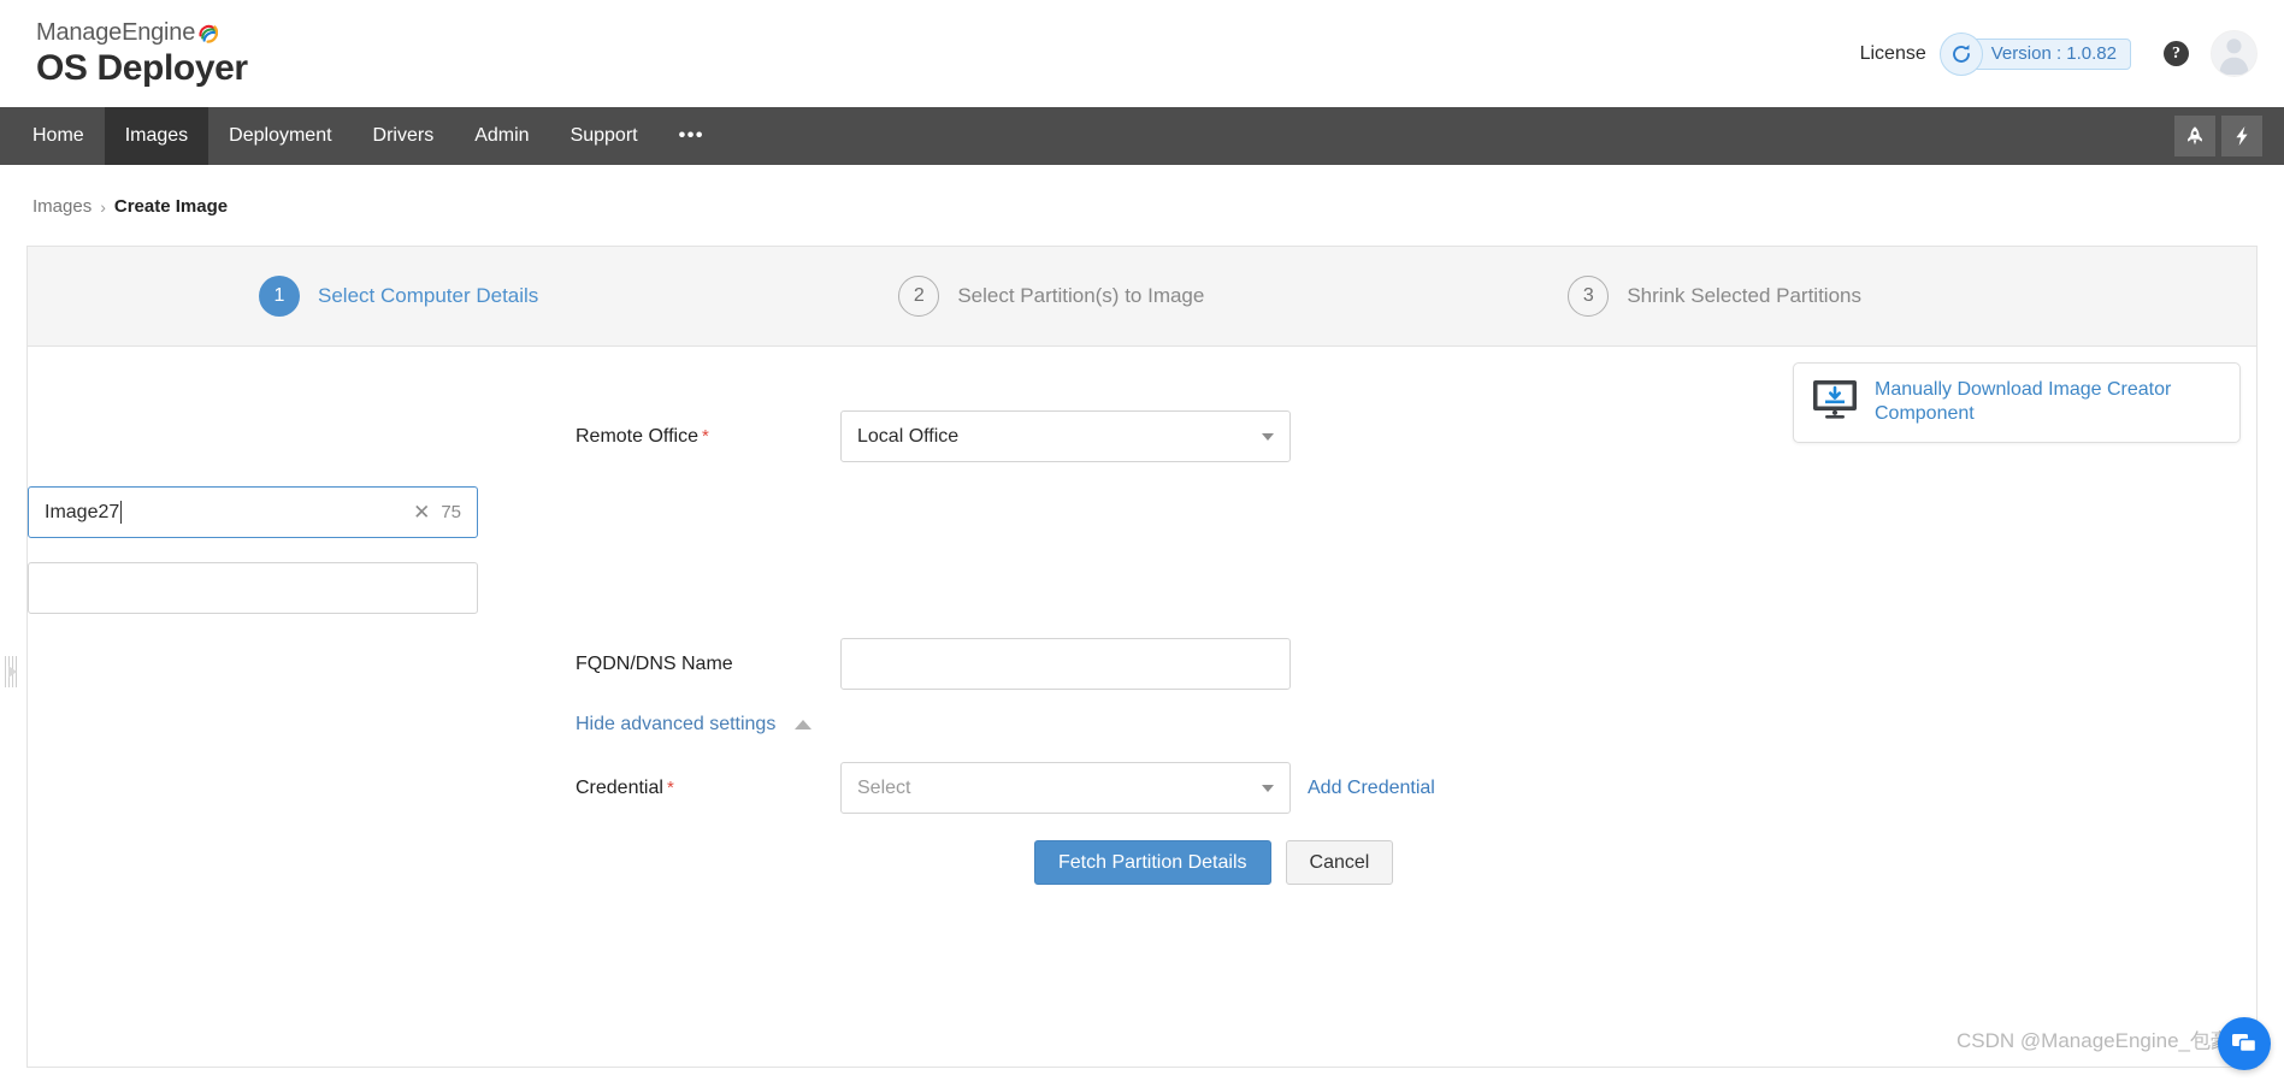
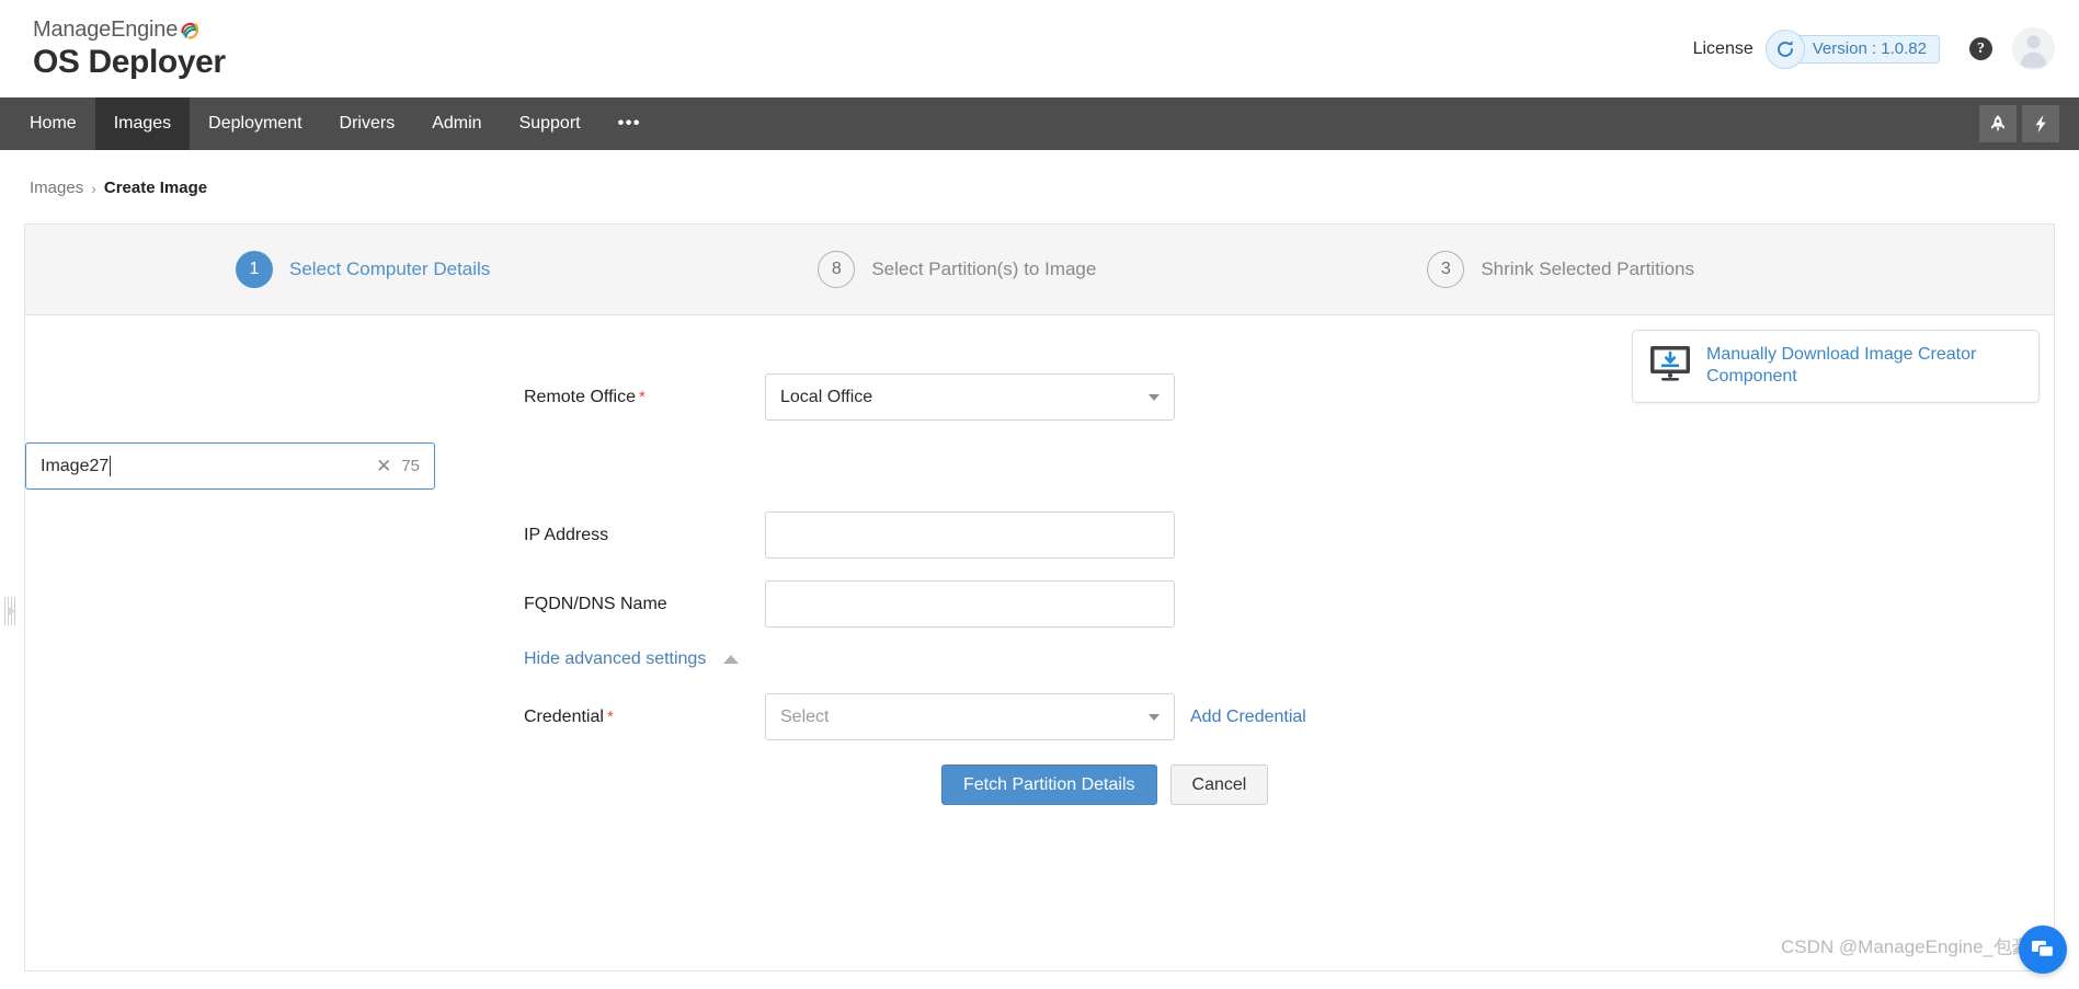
  ManageEngine
  OS Deployer
  License
  Version : 1.0.82
  ?
  Home
  Images
  Deployment
  Drivers
  Admin
  Support
  •••
  Images
  ›
  Create Image
  1
  Select Computer Details
- 2
+ 8
  Select Partition(s) to Image
  3
  Shrink Selected Partitions
  Remote Office *
  Local Office
  Image27
  ✕
  75
+ IP Address
  FQDN/DNS Name
  Hide advanced settings
  Credential *
  Select
  Add Credential
  Fetch Partition Details
  Cancel
  Manually Download Image Creator Component
  CSDN @ManageEngine_包
